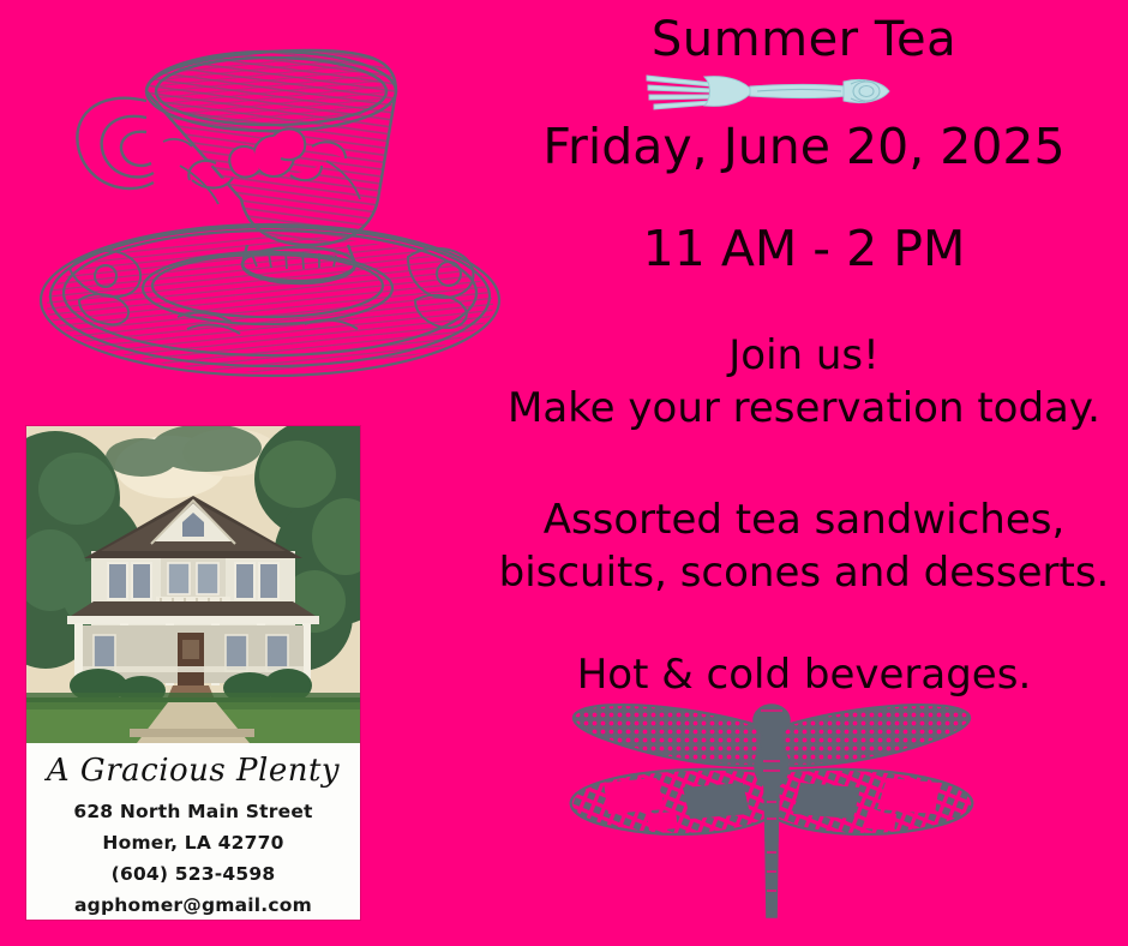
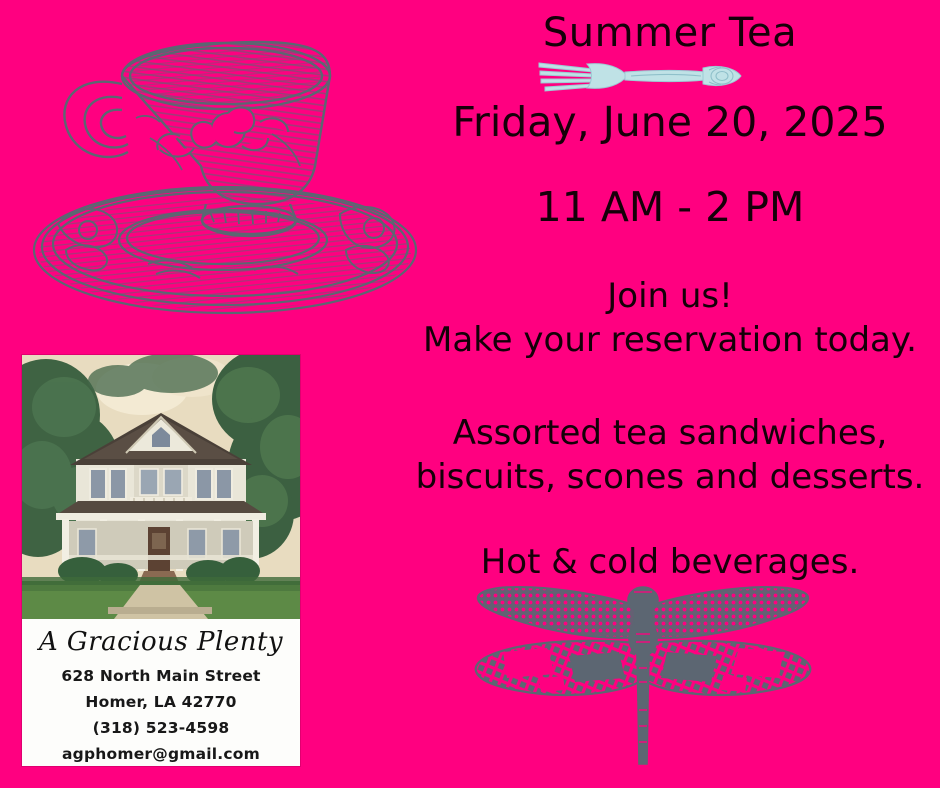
  Summer Tea
  Friday, June 20, 2025
  11 AM - 2 PM
  Join us!
  Make your reservation today.
  Assorted tea sandwiches,
  biscuits, scones and desserts.
  Hot & cold beverages.
  A Gracious Plenty
  628 North Main Street
  Homer, LA 42770
- (604) 523-4598
+ (318) 523-4598
  agphomer@gmail.com
